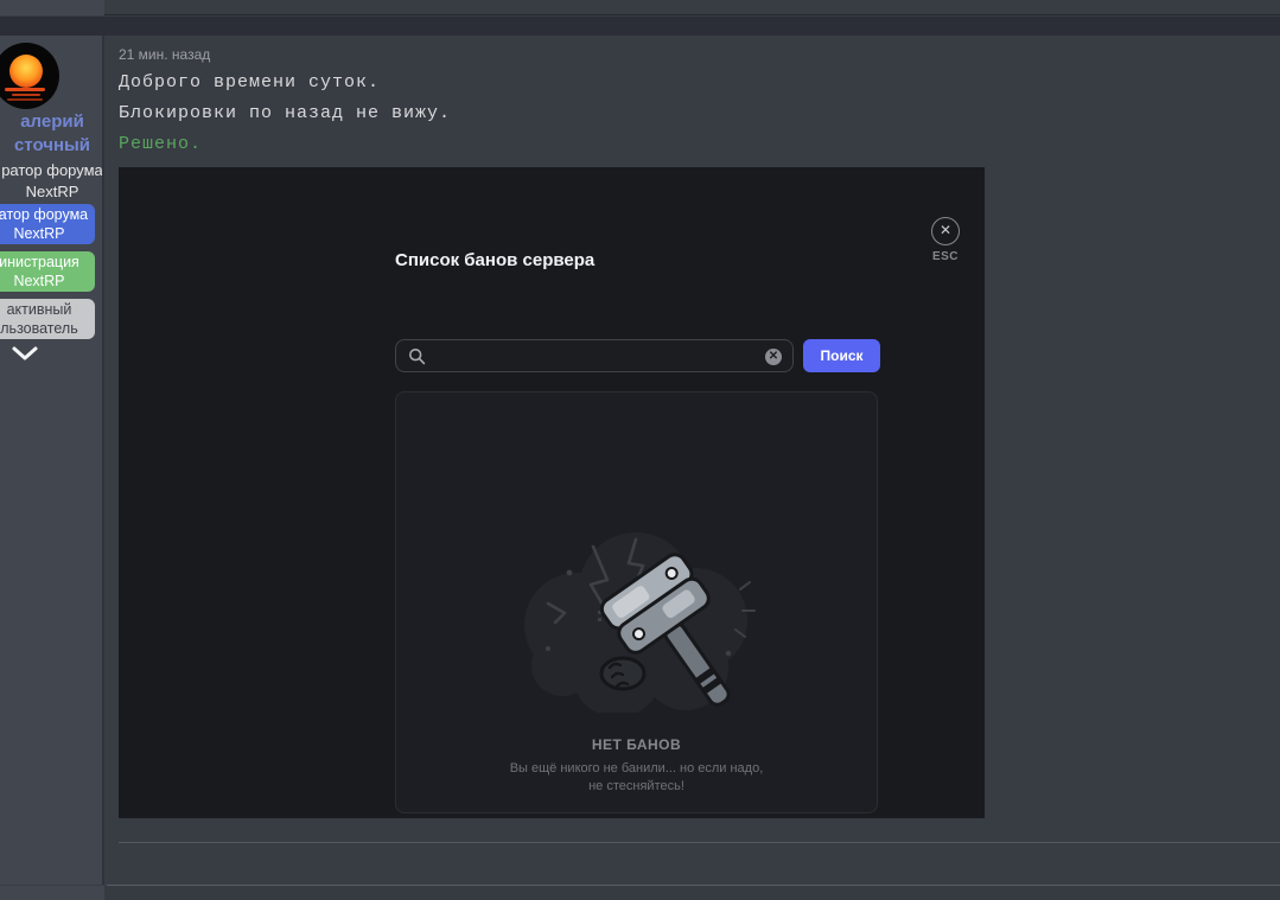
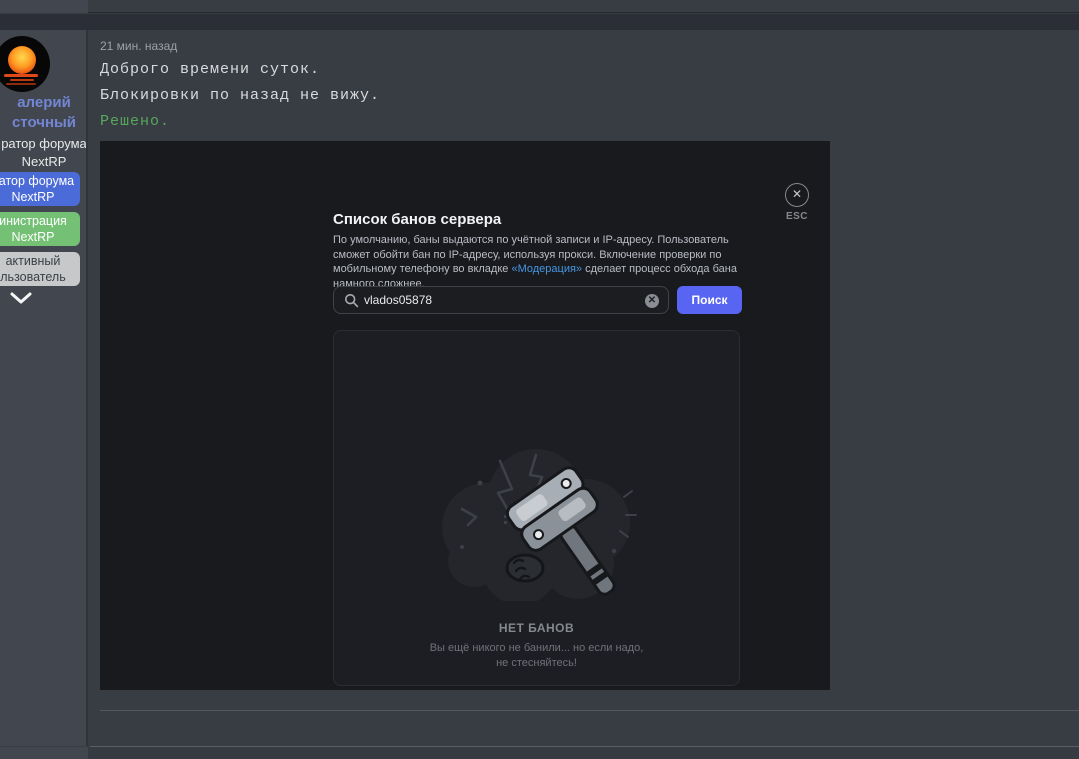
  алерий
  сточный
  ратор форума
  NextRP
  атор форума
  NextRP
  инистрация
  NextRP
  активный
  льзователь
  21 мин. назад
  Доброго времени суток.
  Блокировки по назад не вижу.
  Решено.
  ✕
  ESC
  Список банов сервера
+ По умолчанию, баны выдаются по учётной записи и IP-адресу. Пользователь сможет обойти бан по IP-адресу, используя прокси. Включение проверки по мобильному телефону во вкладке «Модерация» сделает процесс обхода бана намного сложнее.
+ vlados05878
  ✕
  Поиск
  НЕТ БАНОВ
  Вы ещё никого не банили... но если надо,
  не стесняйтесь!
